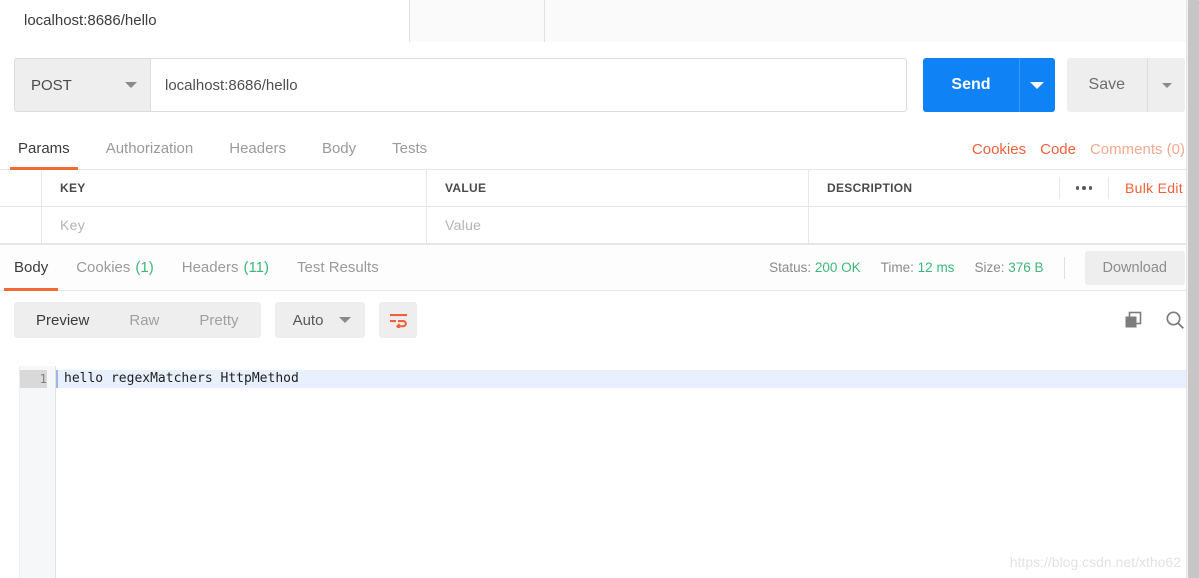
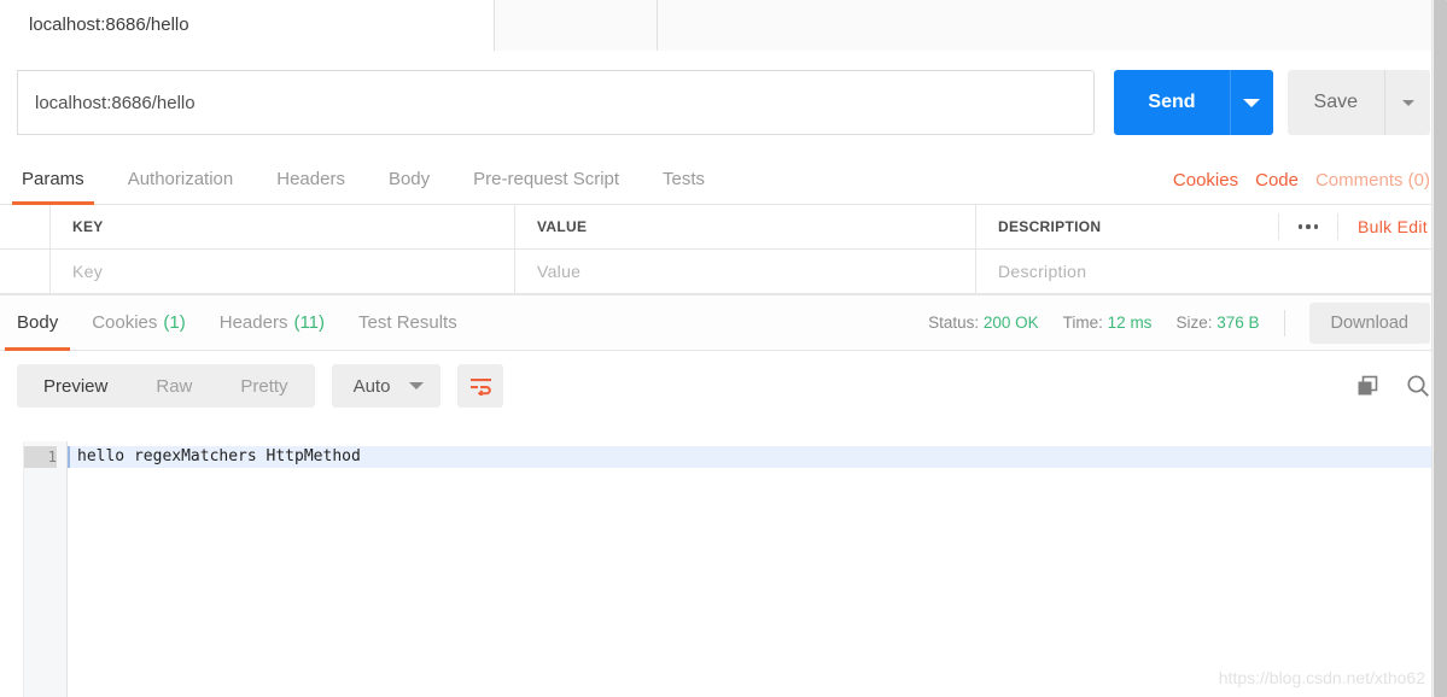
  localhost:8686/hello
- POST
  localhost:8686/hello
  Send
  Save
  Params
  Authorization
  Headers
  Body
+ Pre-request Script
  Tests
  Cookies
  Code
  Comments (0)
  KEY
  VALUE
  DESCRIPTION
  Bulk Edit
  Key
  Value
+ Description
  Body
  Cookies
  (1)
  Headers
  (11)
  Test Results
  Status: 200 OK
  Time: 12 ms
  Size: 376 B
  Download
  Preview
  Raw
  Pretty
  Auto
  1
  hello regexMatchers HttpMethod
  https://blog.csdn.net/xtho62
